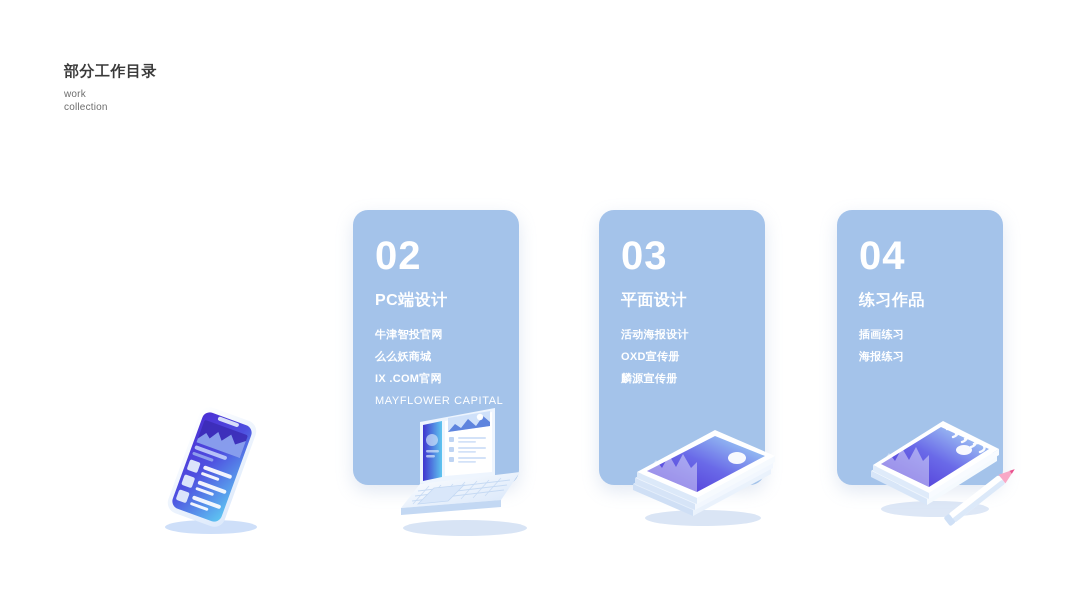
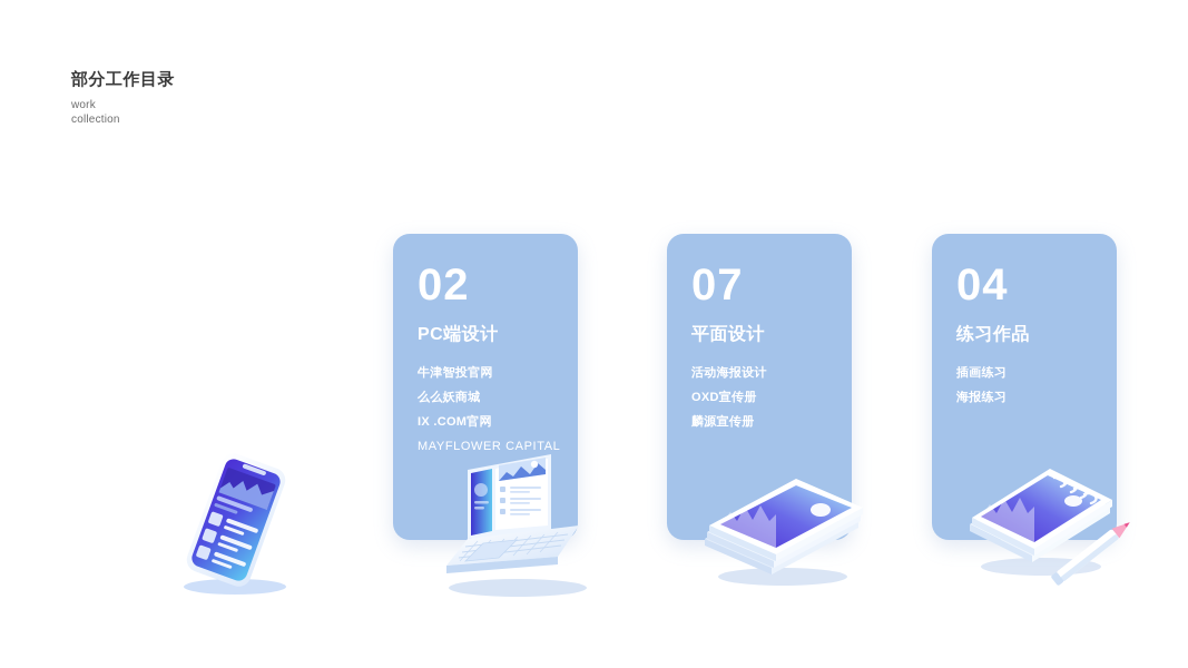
  部分工作目录
  work
  collection
  02
  PC端设计
  牛津智投官网
  么么妖商城
  IX .COM官网
  MAYFLOWER CAPITAL
- 03
+ 07
  平面设计
  活动海报设计
  OXD宣传册
  麟源宣传册
  04
  练习作品
  插画练习
  海报练习
